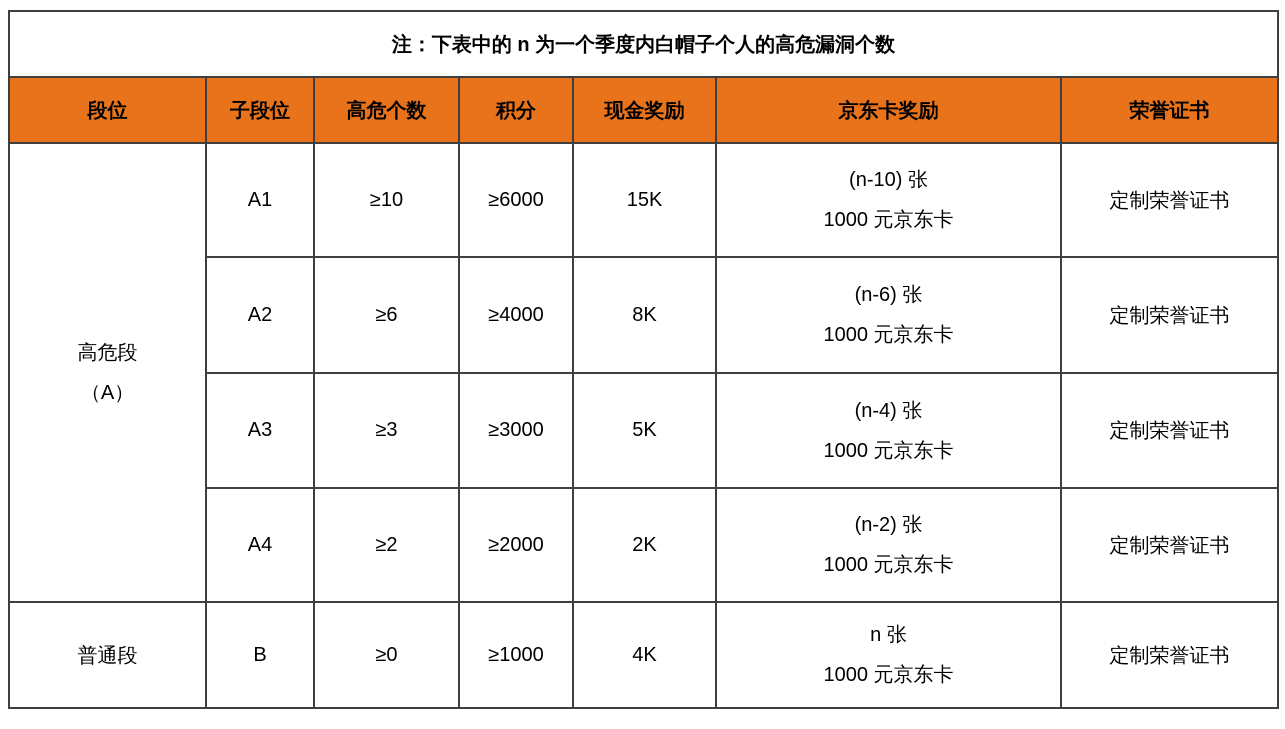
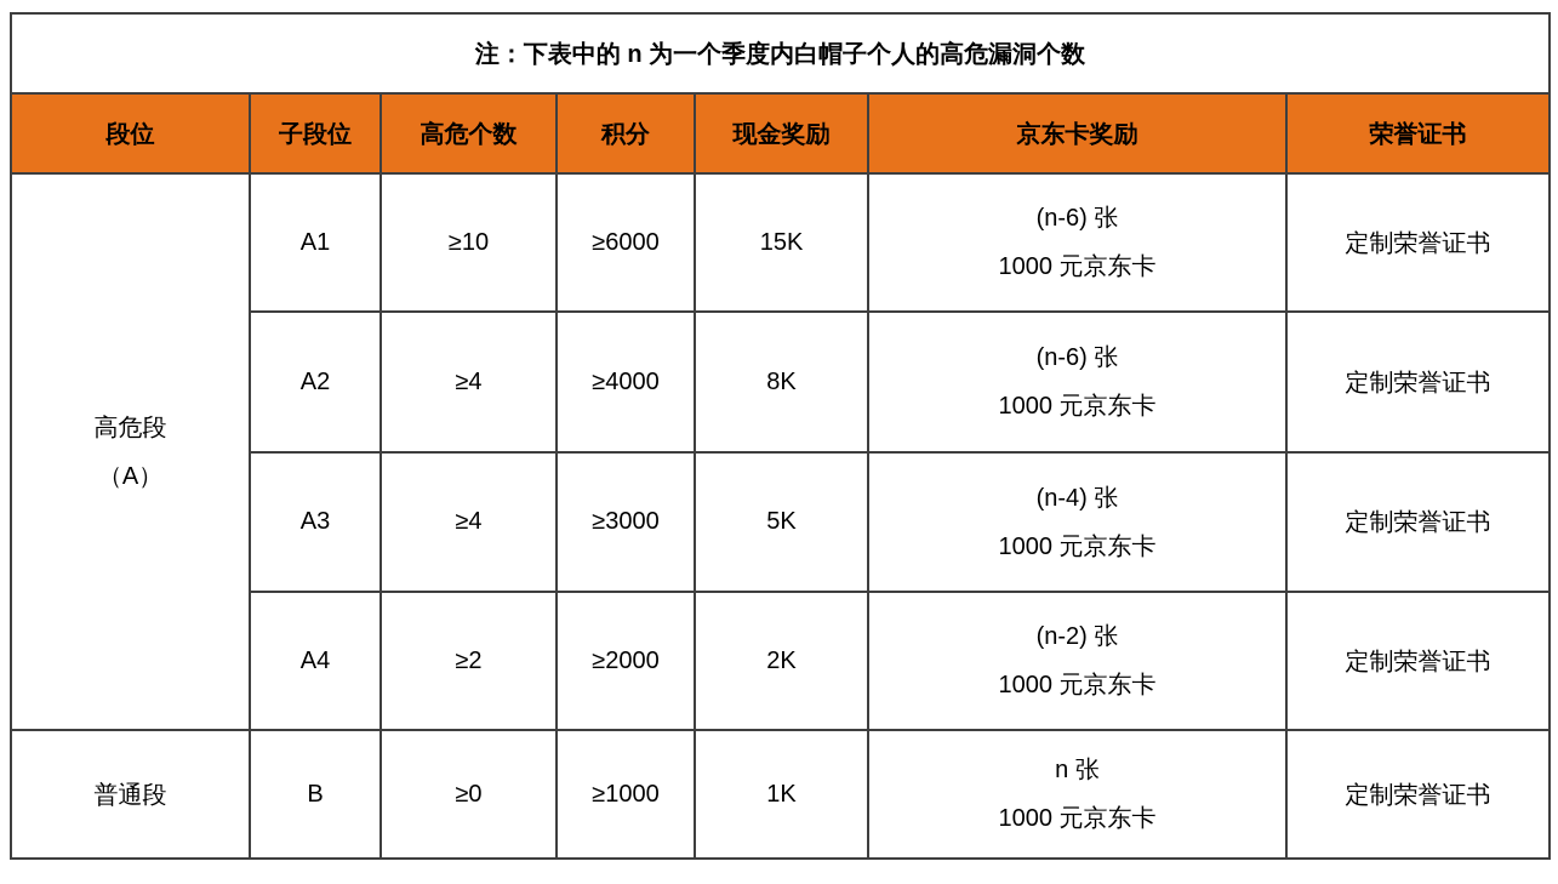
  注：下表中的 n 为一个季度内白帽子个人的高危漏洞个数
  段位	子段位	高危个数	积分	现金奖励	京东卡奖励	荣誉证书
- 高危段 （A）	A1	≥10	≥6000	15K	(n-10) 张 1000 元京东卡	定制荣誉证书
+ 高危段 （A）	A1	≥10	≥6000	15K	(n-6) 张 1000 元京东卡	定制荣誉证书
- A2	≥6	≥4000	8K	(n-6) 张 1000 元京东卡	定制荣誉证书
+ A2	≥4	≥4000	8K	(n-6) 张 1000 元京东卡	定制荣誉证书
- A3	≥3	≥3000	5K	(n-4) 张 1000 元京东卡	定制荣誉证书
+ A3	≥4	≥3000	5K	(n-4) 张 1000 元京东卡	定制荣誉证书
  A4	≥2	≥2000	2K	(n-2) 张 1000 元京东卡	定制荣誉证书
- 普通段	B	≥0	≥1000	4K	n 张 1000 元京东卡	定制荣誉证书
+ 普通段	B	≥0	≥1000	1K	n 张 1000 元京东卡	定制荣誉证书
